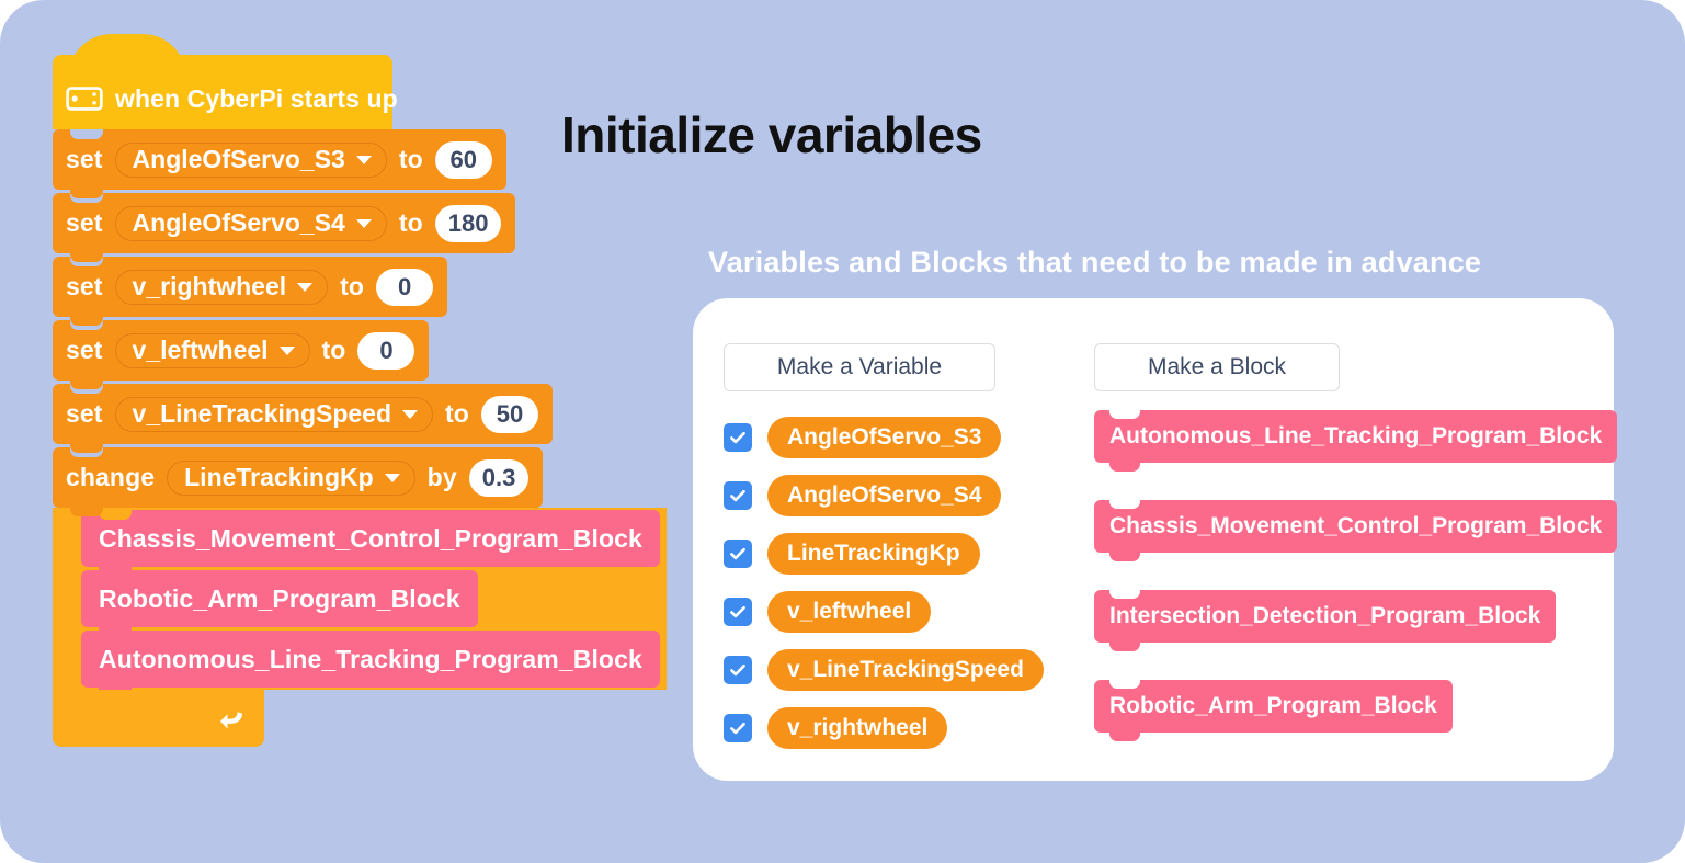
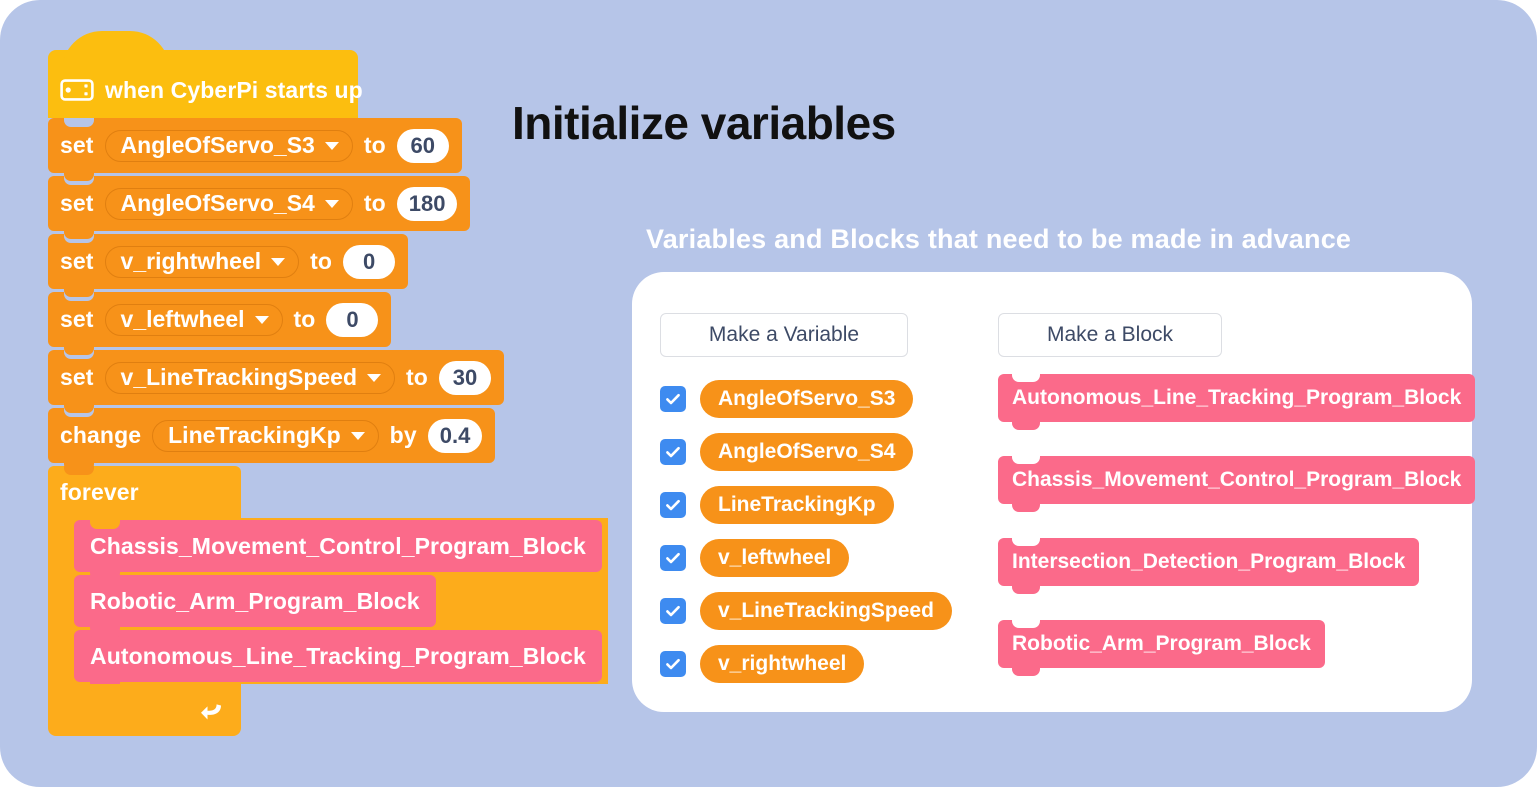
  when CyberPi starts up
  set
  AngleOfServo_S3
  to
  60
  set
  AngleOfServo_S4
  to
  180
  set
  v_rightwheel
  to
  0
  set
  v_leftwheel
  to
  0
  set
  v_LineTrackingSpeed
  to
- 50
+ 30
  change
  LineTrackingKp
  by
- 0.3
+ 0.4
+ forever
  Chassis_Movement_Control_Program_Block
  Robotic_Arm_Program_Block
  Autonomous_Line_Tracking_Program_Block
  Initialize variables
  Variables and Blocks that need to be made in advance
  Make a Variable
  Make a Block
  AngleOfServo_S3
  AngleOfServo_S4
  LineTrackingKp
  v_leftwheel
  v_LineTrackingSpeed
  v_rightwheel
  Autonomous_Line_Tracking_Program_Block
  Chassis_Movement_Control_Program_Block
  Intersection_Detection_Program_Block
  Robotic_Arm_Program_Block
